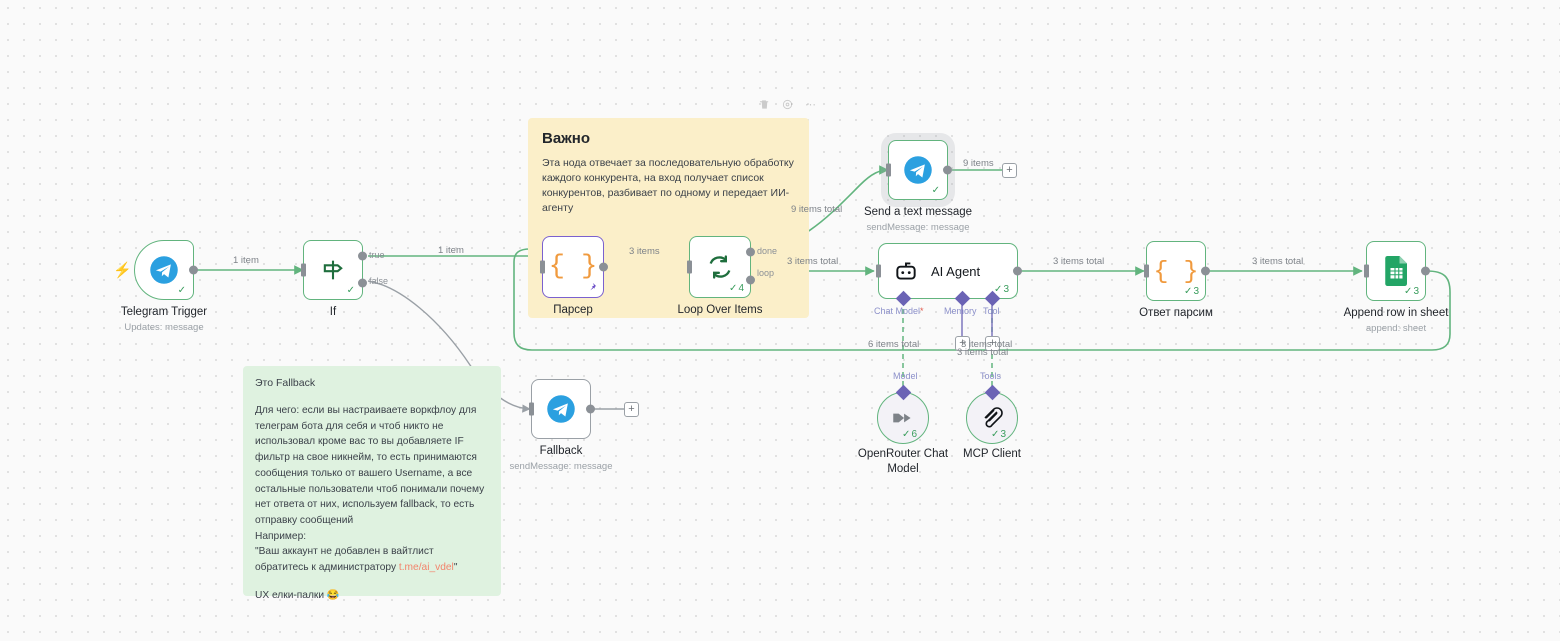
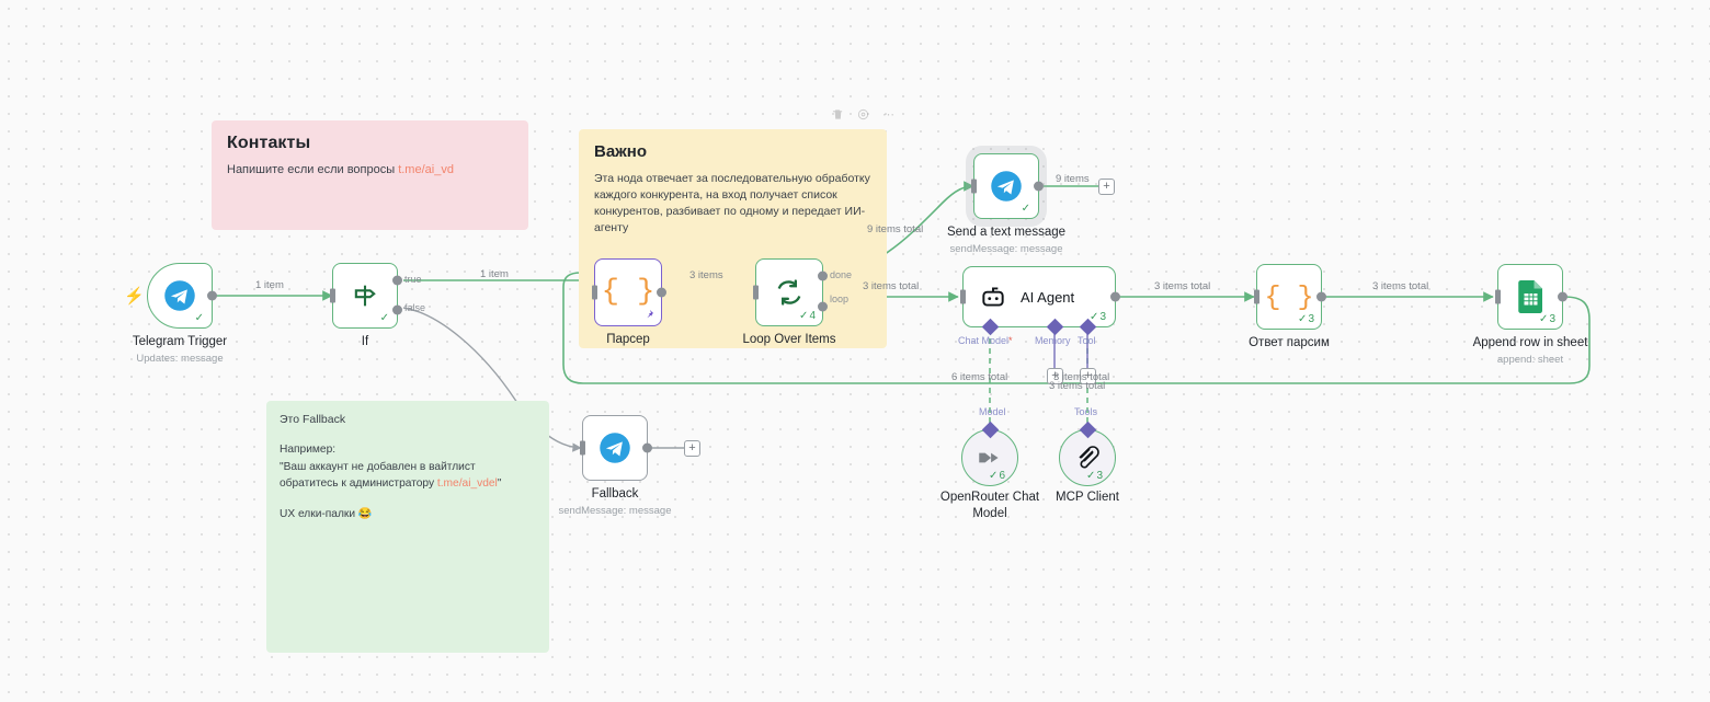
+ Контакты
+ Напишите если если вопросы t.me/ai_vd
  Важно
  Эта нода отвечает за последовательную обработку каждого конкурента, на вход получает список конкурентов, разбивает по одному и передает ИИ-агенту
  Это Fallback
- Для чего: если вы настраиваете воркфлоу для телеграм бота для себя и чтоб никто не использовал кроме вас то вы добавляете IF фильтр на свое никнейм, то есть принимаются сообщения только от вашего Username, а все остальные пользователи чтоб понимали почему нет ответа от них, используем fallback, то есть отправку сообщений
  Например:
  "Ваш аккаунт не добавлен в вайтлист обратитесь к администратору t.me/ai_vdel"
  UX елки-палки 😂
  ⋯
  ⚡
  ✓
  Telegram Trigger
  Updates: message
  ✓
  true
  false
  If
  { }
  Парсер
  ✓
  4
  done
  loop
  Loop Over Items
  ✓
  Send a text message
  sendMessage: message
  +
  AI Agent
  ✓
  3
  Chat Model*
  Memory
  Tool
  +
  +
  Model
  Tools
  { }
  ✓
  3
  Ответ парсим
  ✓
  3
  Append row in sheet
  append: sheet
  Fallback
  sendMessage: message
  +
  ✓
  6
  OpenRouter Chat
  Model
  ✓
  3
  MCP Client
  1 item
  1 item
  3 items
  9 items total
  3 items total
  9 items
  3 items total
  3 items total
  6 items total
  3 items total
  3 items total
